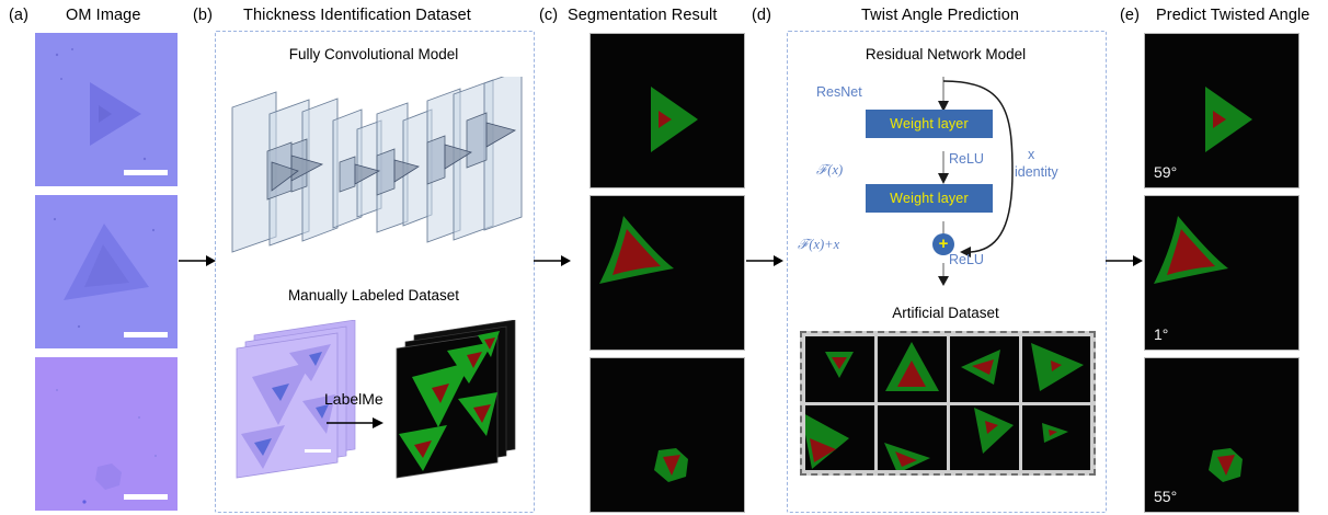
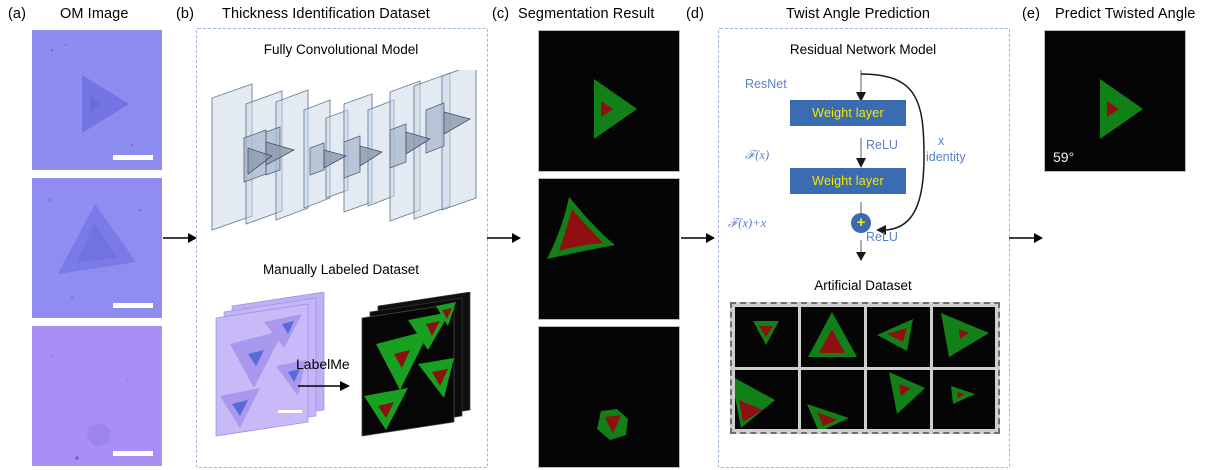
  (a)
  OM Image
  (b)
  Thickness Identification Dataset
  (c)
  Segmentation Result
  (d)
  Twist Angle Prediction
  (e)
  Predict Twisted Angle
  Fully Convolutional Model
  Manually Labeled Dataset
  LabelMe
  Residual Network Model
  ResNet
  Weight layer
  Weight layer
  ReLU
  ReLU
  ℱ(x)
  ℱ(x)+x
  x
  identity
  +
  Artificial Dataset
  59°
- 1°
- 55°
